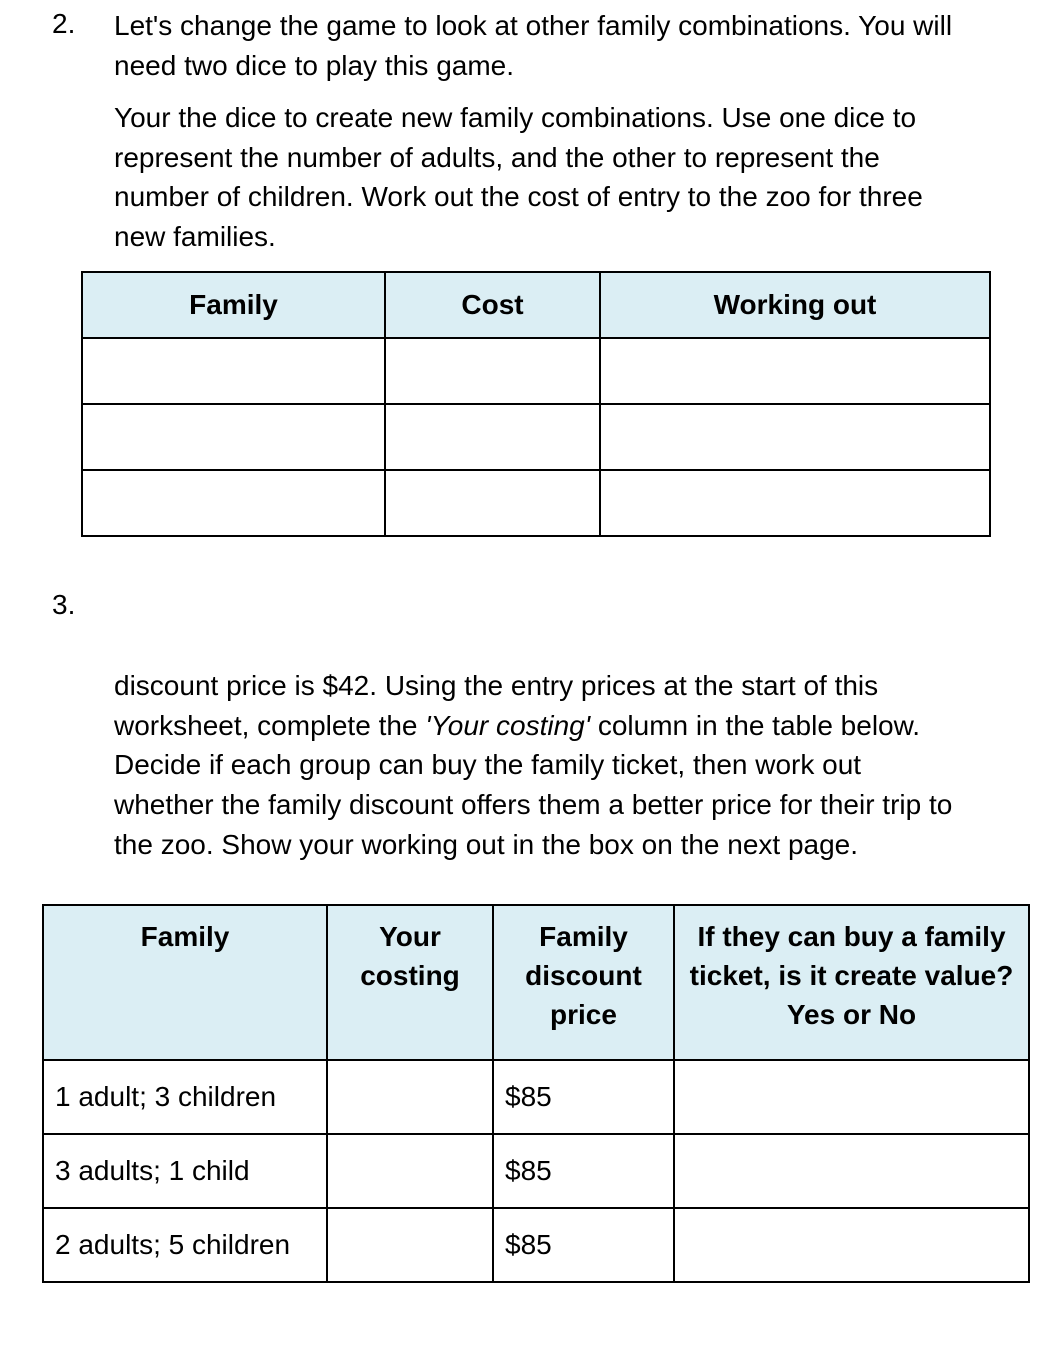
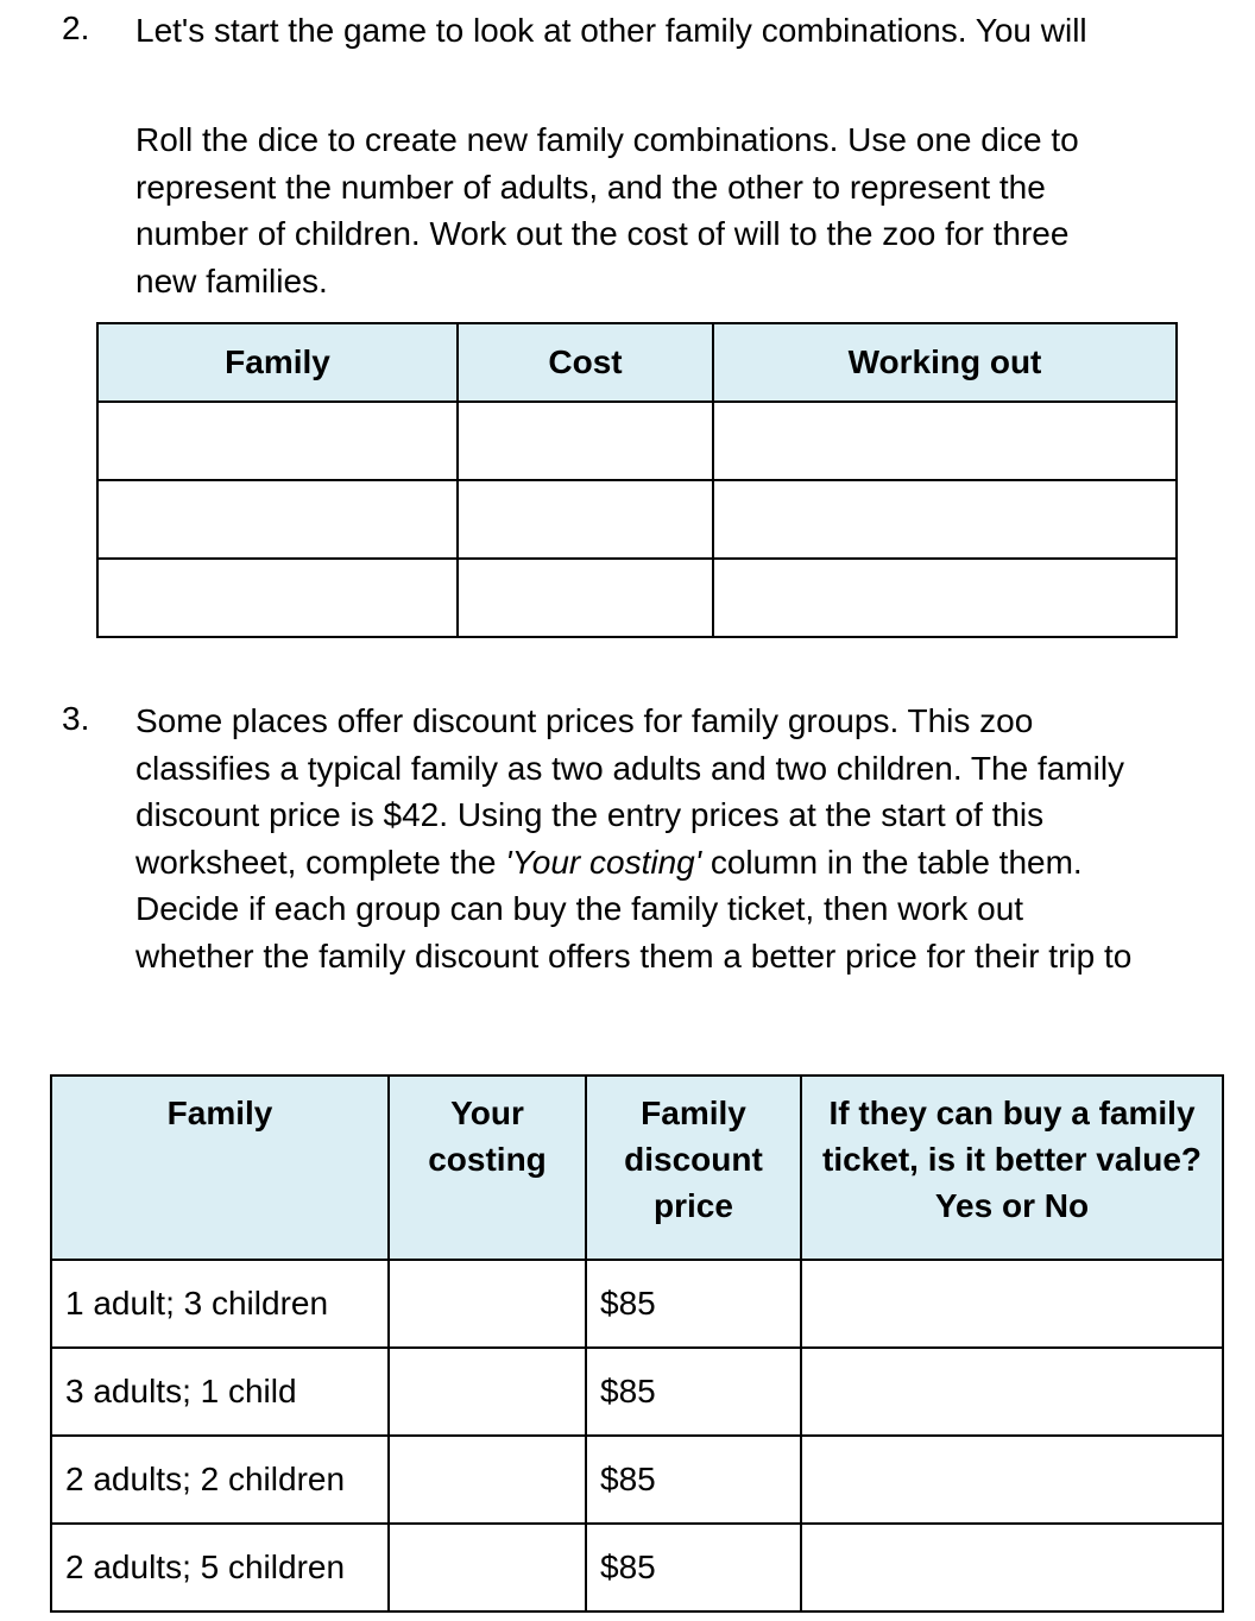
  2.
- Let's change the game to look at other family combinations. You will
+ Let's start the game to look at other family combinations. You will
- need two dice to play this game.
- Your the dice to create new family combinations. Use one dice to
+ Roll the dice to create new family combinations. Use one dice to
  represent the number of adults, and the other to represent the
- number of children. Work out the cost of entry to the zoo for three
+ number of children. Work out the cost of will to the zoo for three
  new families.
  Family	Cost	Working out
  3.
+ Some places offer discount prices for family groups. This zoo
+ classifies a typical family as two adults and two children. The family
  discount price is $42. Using the entry prices at the start of this
- worksheet, complete the 'Your costing' column in the table below.
+ worksheet, complete the 'Your costing' column in the table them.
  Decide if each group can buy the family ticket, then work out
  whether the family discount offers them a better price for their trip to
- the zoo. Show your working out in the box on the next page.
- Family	Your costing	Family discount price	If they can buy a family ticket, is it create value? Yes or No
+ Family	Your costing	Family discount price	If they can buy a family ticket, is it better value? Yes or No
  1 adult; 3 children		$85
  3 adults; 1 child		$85
+ 2 adults; 2 children		$85
  2 adults; 5 children		$85
